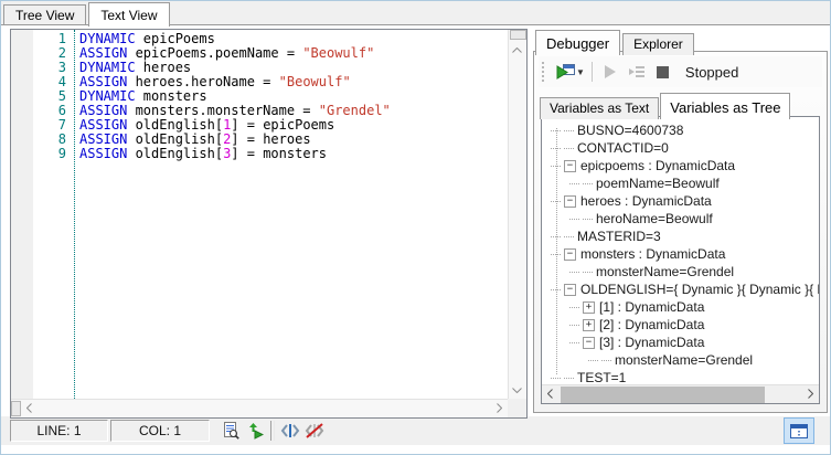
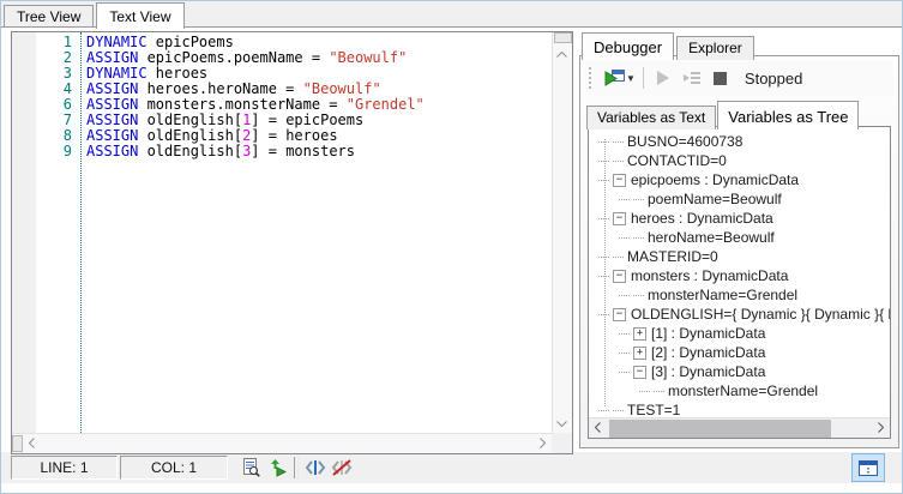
  Tree View Text View
  1
  DYNAMIC epicPoems
  2
  ASSIGN epicPoems.poemName = "Beowulf"
  3
  DYNAMIC heroes
  4
  ASSIGN heroes.heroName = "Beowulf"
- 5
- DYNAMIC monsters
  6
  ASSIGN monsters.monsterName = "Grendel"
  7
  ASSIGN oldEnglish[1] = epicPoems
  8
  ASSIGN oldEnglish[2] = heroes
  9
  ASSIGN oldEnglish[3] = monsters
  Debugger Explorer
  ▼
  Stopped
  Variables as Text Variables as Tree
  BUSNO=4600738
  CONTACTID=0
  −
  epicpoems : DynamicData
  poemName=Beowulf
  −
  heroes : DynamicData
  heroName=Beowulf
- MASTERID=3
+ MASTERID=0
  −
  monsters : DynamicData
  monsterName=Grendel
  −
  OLDENGLISH={ Dynamic }{ Dynamic }{
  +
  [1] : DynamicData
  +
  [2] : DynamicData
  −
  [3] : DynamicData
  monsterName=Grendel
  TEST=1
  LINE: 1
  COL: 1
